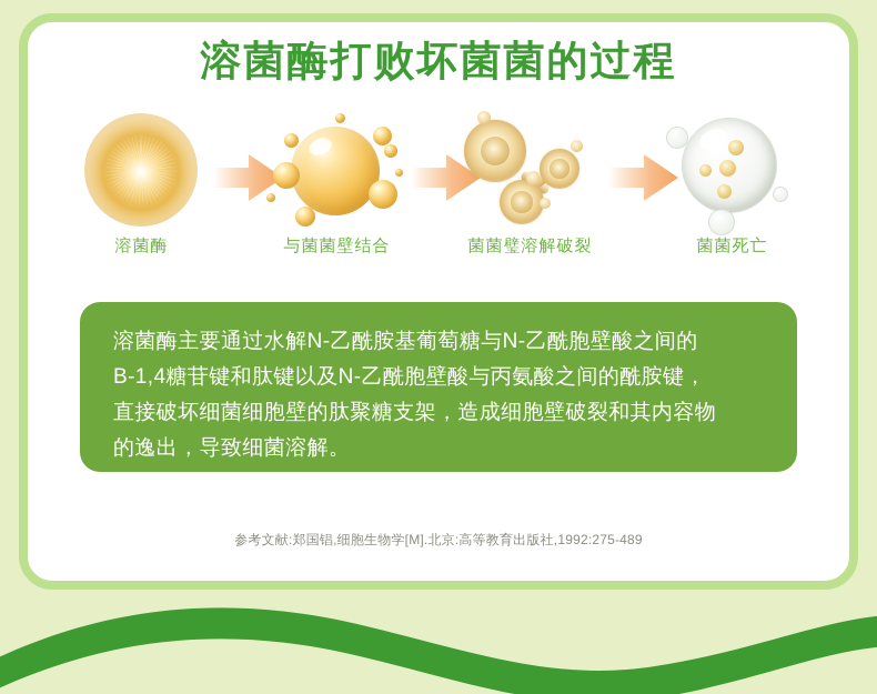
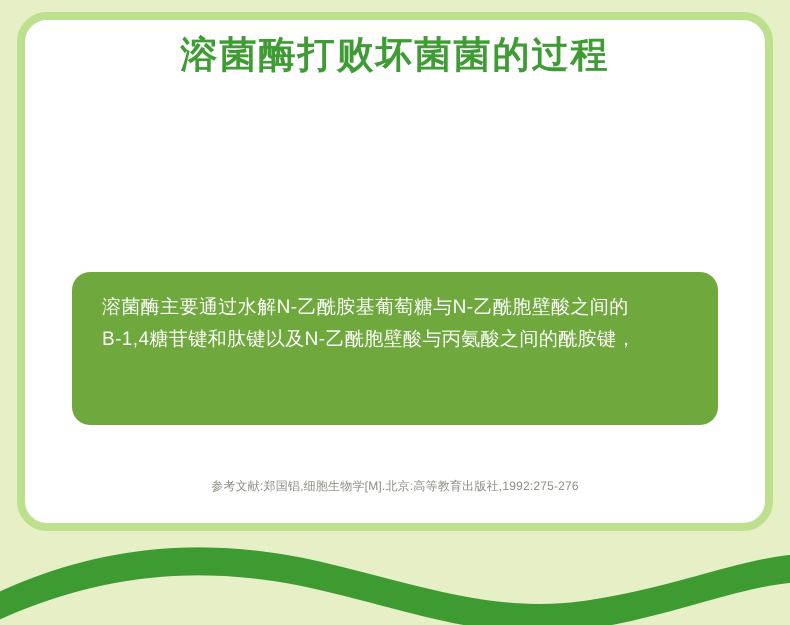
  溶菌酶打败坏菌菌的过程
- 溶菌酶
- 与菌菌壁结合
- 菌菌璧溶解破裂
- 菌菌死亡
  溶菌酶主要通过水解N-乙酰胺基葡萄糖与N-乙酰胞壁酸之间的
  B-1,4糖苷键和肽键以及N-乙酰胞壁酸与丙氨酸之间的酰胺键，
- 直接破坏细菌细胞壁的肽聚糖支架，造成细胞壁破裂和其内容物
- 的逸出，导致细菌溶解。
- 参考文献:郑国锠,细胞生物学[M].北京:高等教育出版社,1992:275-489
+ 参考文献:郑国锠,细胞生物学[M].北京:高等教育出版社,1992:275-276
